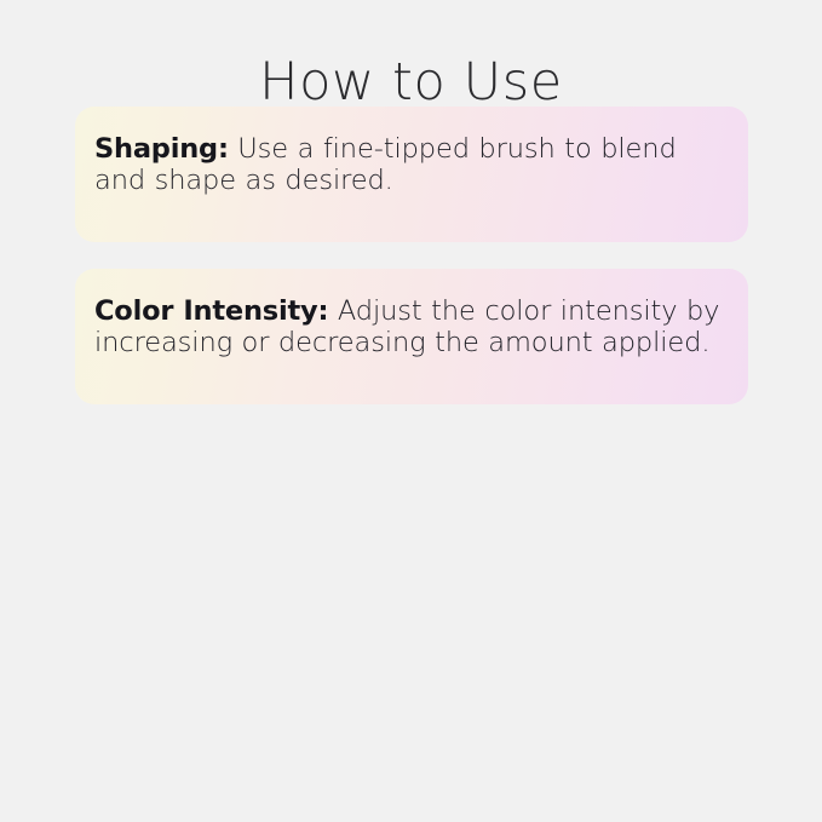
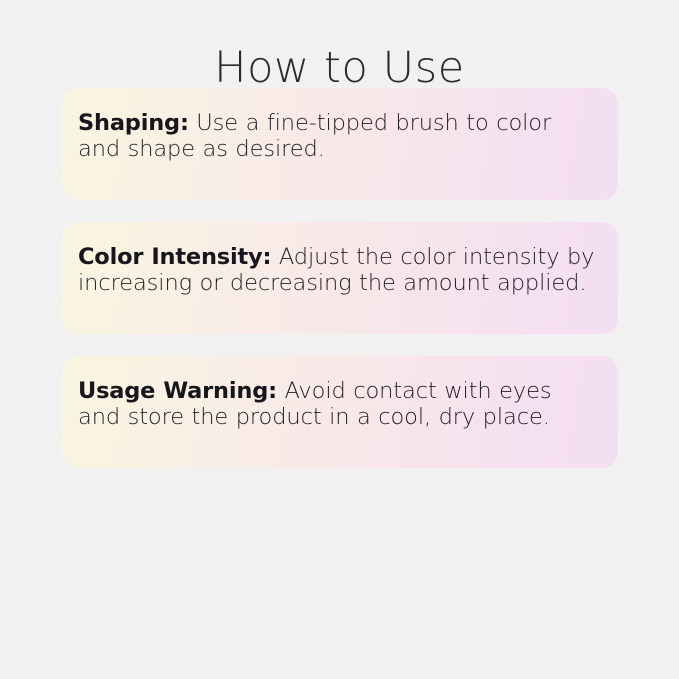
  How to Use
- Shaping: Use a fine-tipped brush to blend and shape as desired.
+ Shaping: Use a fine-tipped brush to color and shape as desired.
  Color Intensity: Adjust the color intensity by increasing or decreasing the amount applied.
+ Usage Warning: Avoid contact with eyes and store the product in a cool, dry place.
